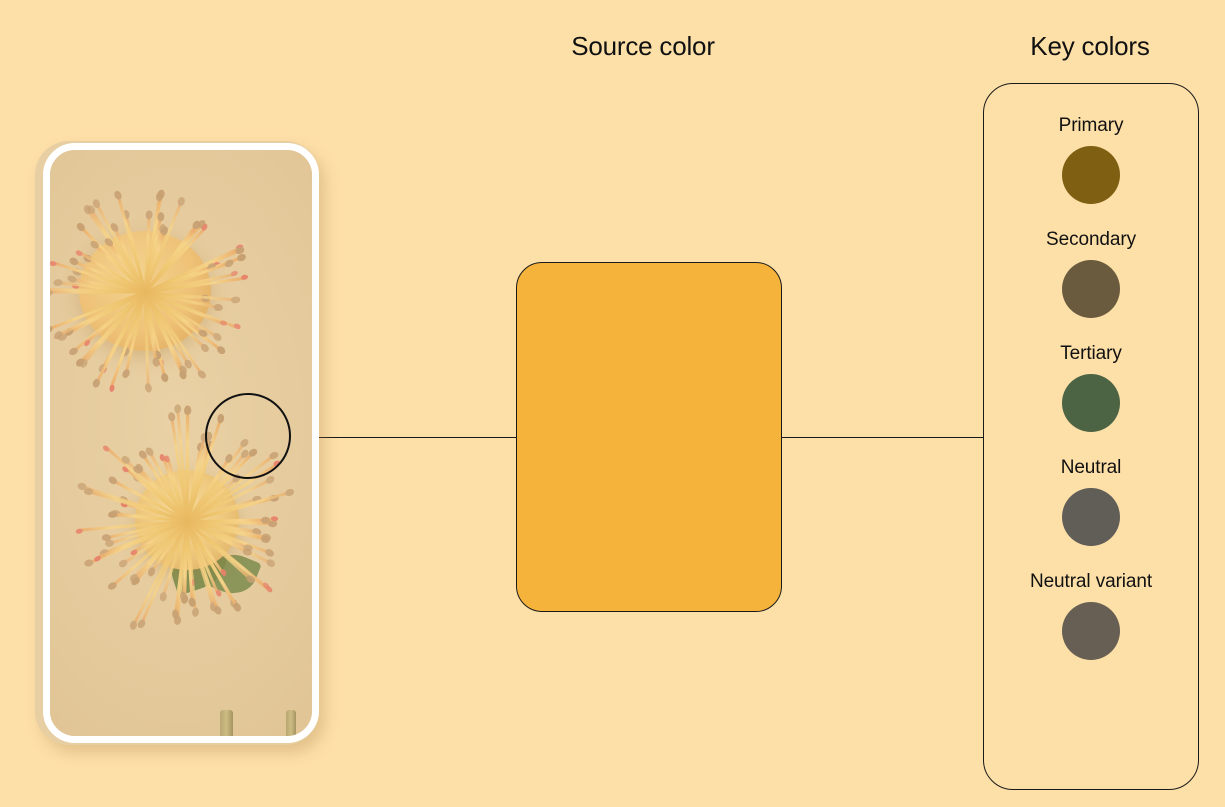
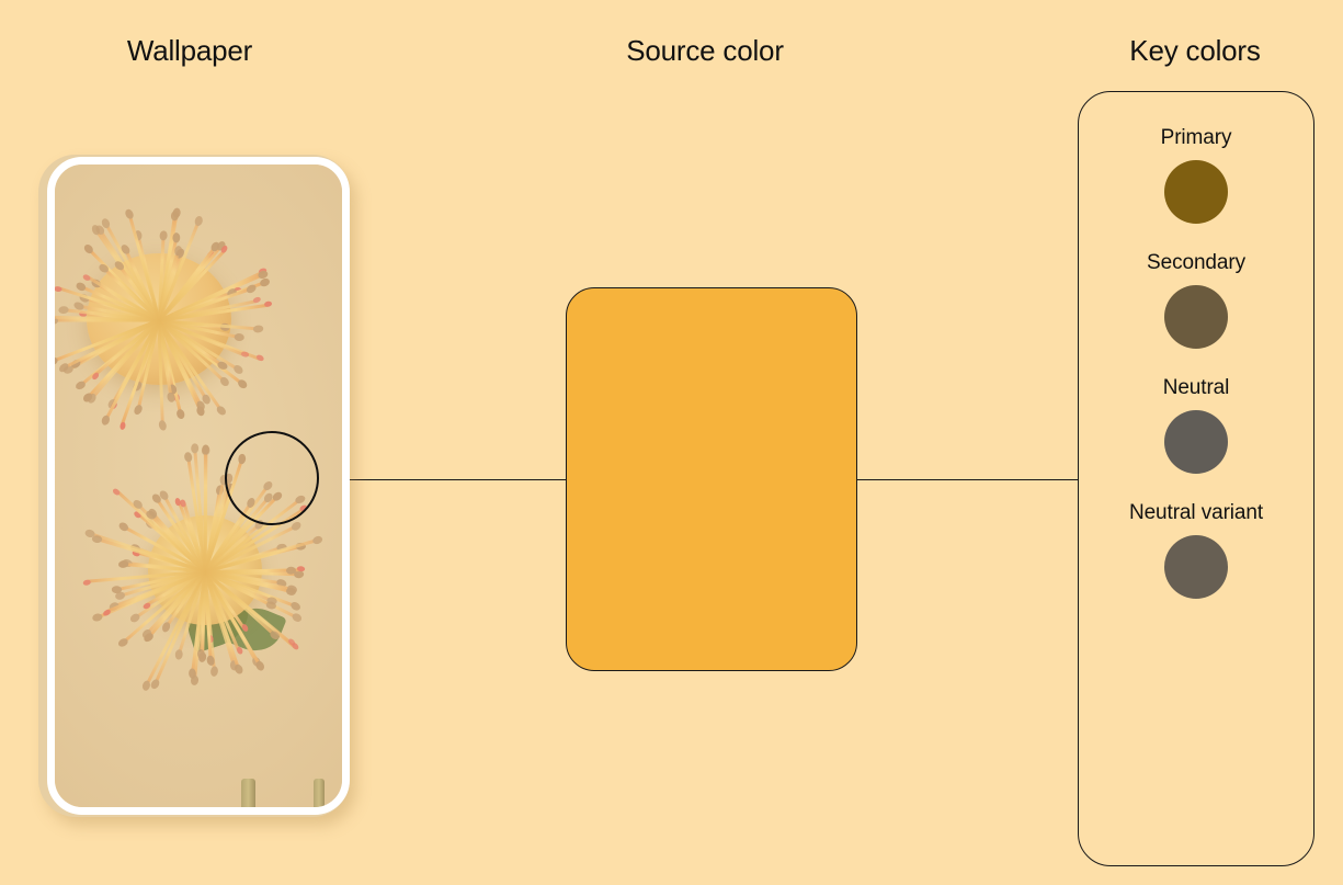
+ Wallpaper
  Source color
  Key colors
  Primary
  Secondary
- Tertiary
  Neutral
  Neutral variant
